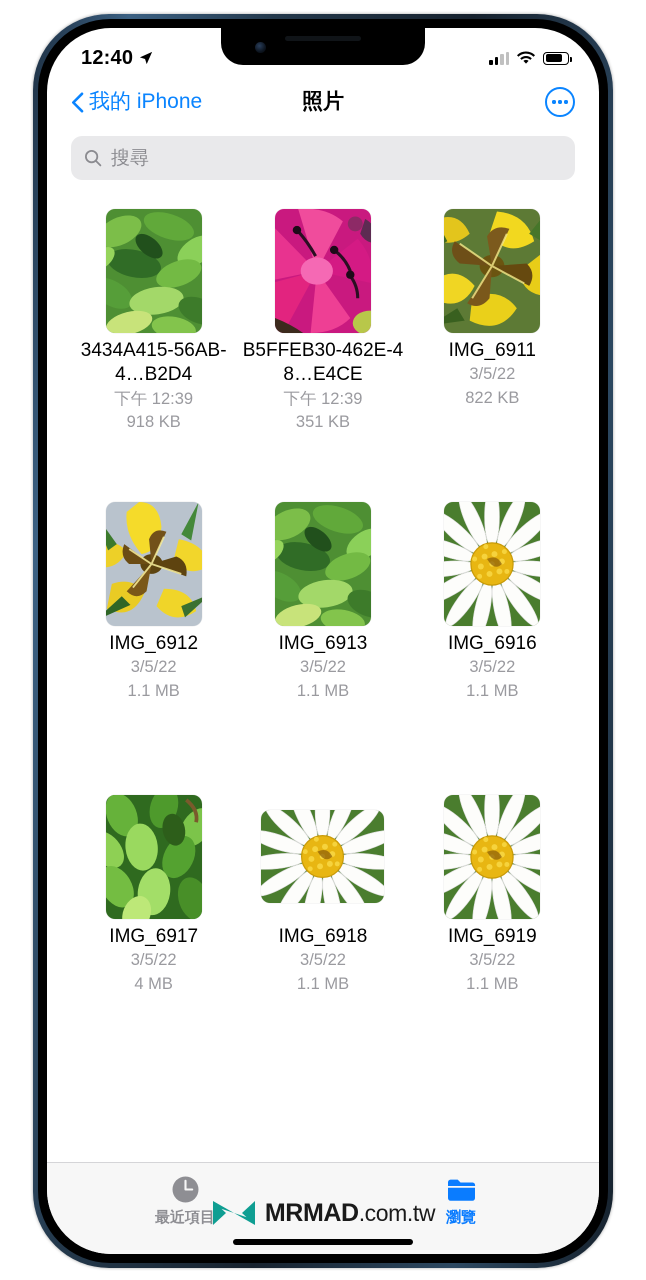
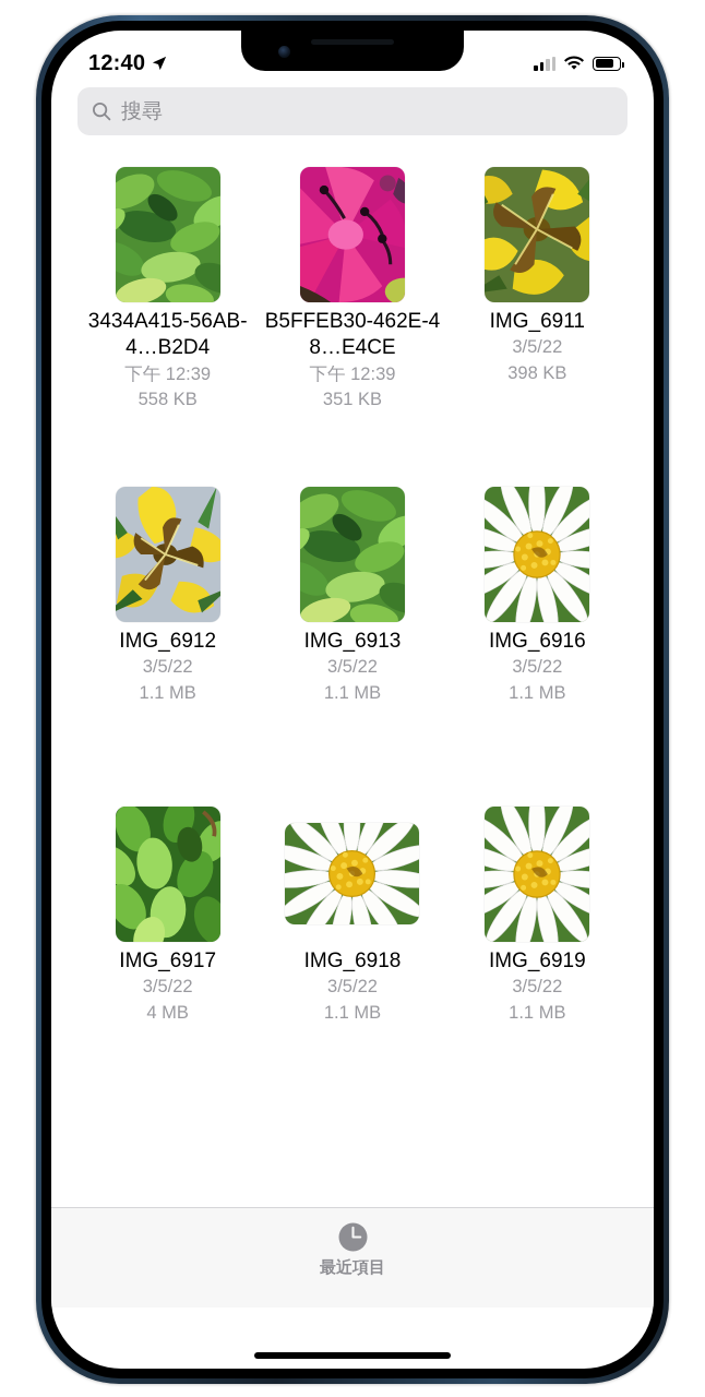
  12:40
- 我的 iPhone
- 照片
  搜尋
  3434A415-56AB-4…B2D4
  下午 12:39
- 918 KB
+ 558 KB
  B5FFEB30-462E-48…E4CE
  下午 12:39
  351 KB
  IMG_6911
  3/5/22
- 822 KB
+ 398 KB
  IMG_6912
  3/5/22
  1.1 MB
  IMG_6913
  3/5/22
  1.1 MB
  IMG_6916
  3/5/22
  1.1 MB
  IMG_6917
  3/5/22
  4 MB
  IMG_6918
  3/5/22
  1.1 MB
  IMG_6919
  3/5/22
  1.1 MB
  最近項目
- 瀏覽
- MRMAD.com.tw
